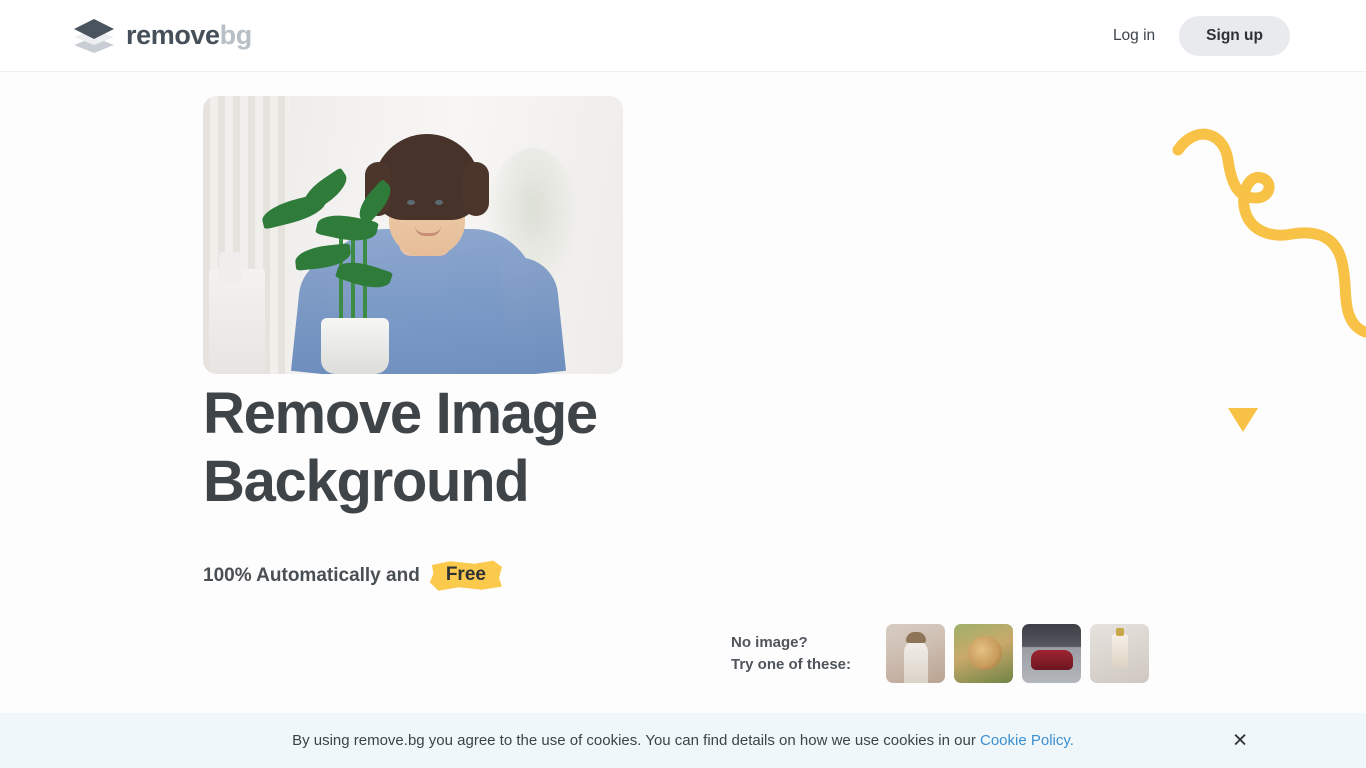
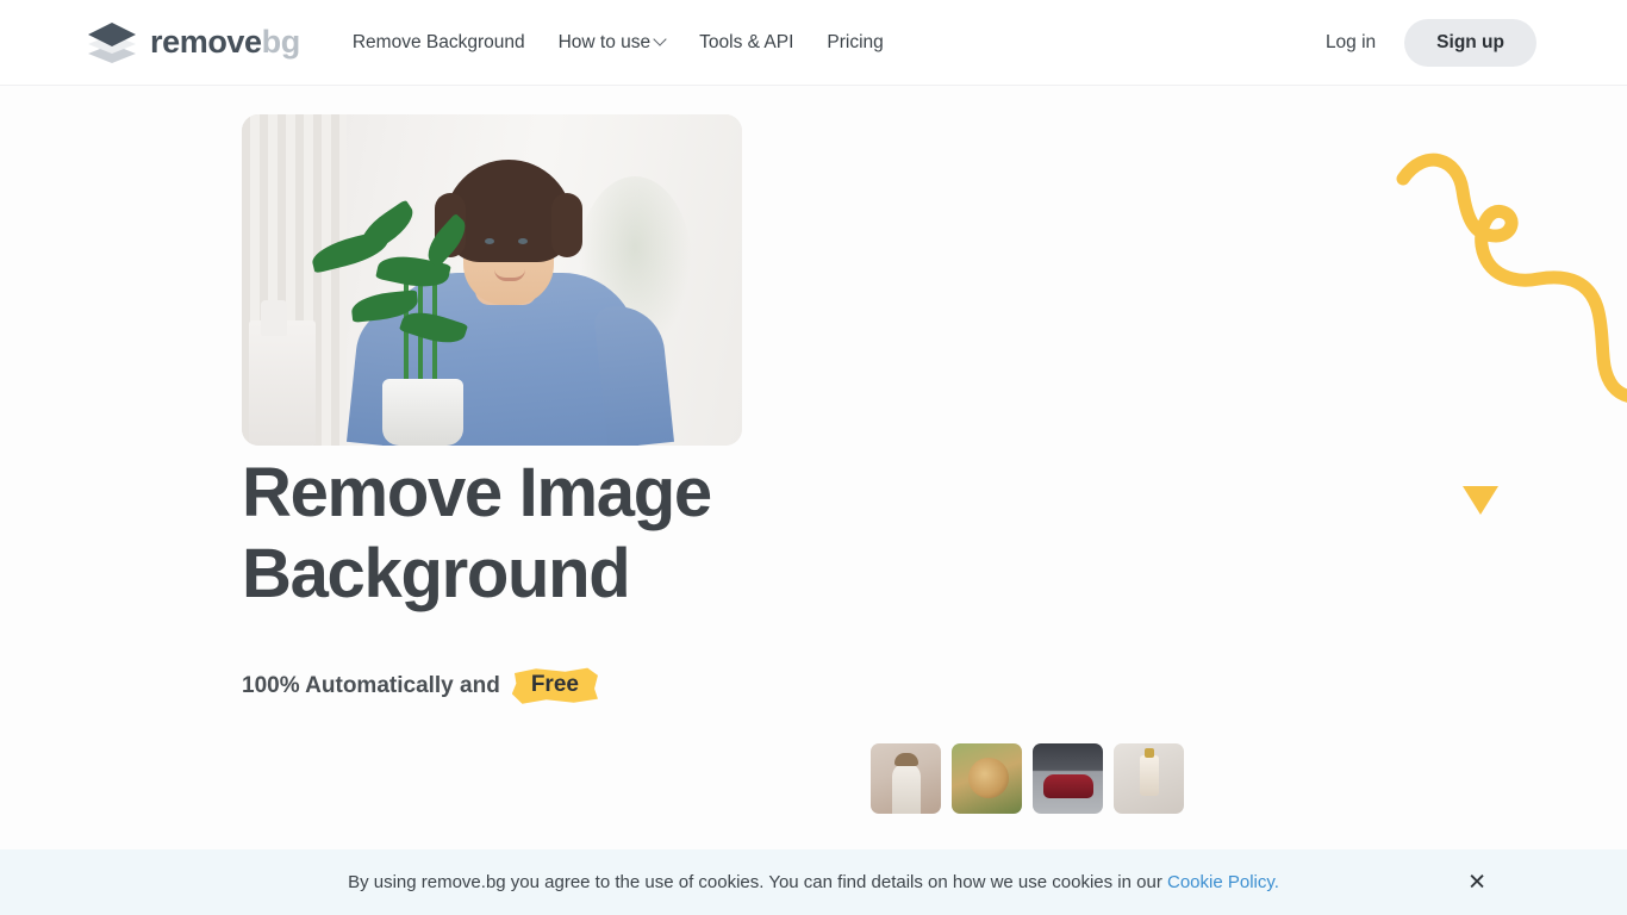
  removebg
+ Remove Background
+ How to use
+ Tools & API
+ Pricing
  Log in
  Sign up
  Remove Image
  Background
  100% Automatically and
  Free
- No image?
- Try one of these:
  By using remove.bg you agree to the use of cookies. You can find details on how we use cookies in our Cookie Policy.
  ✕
